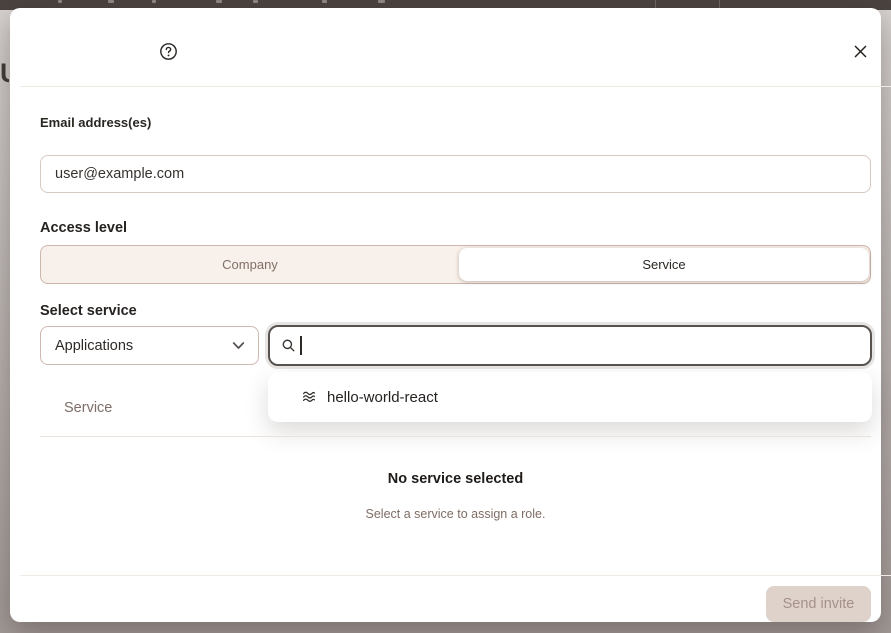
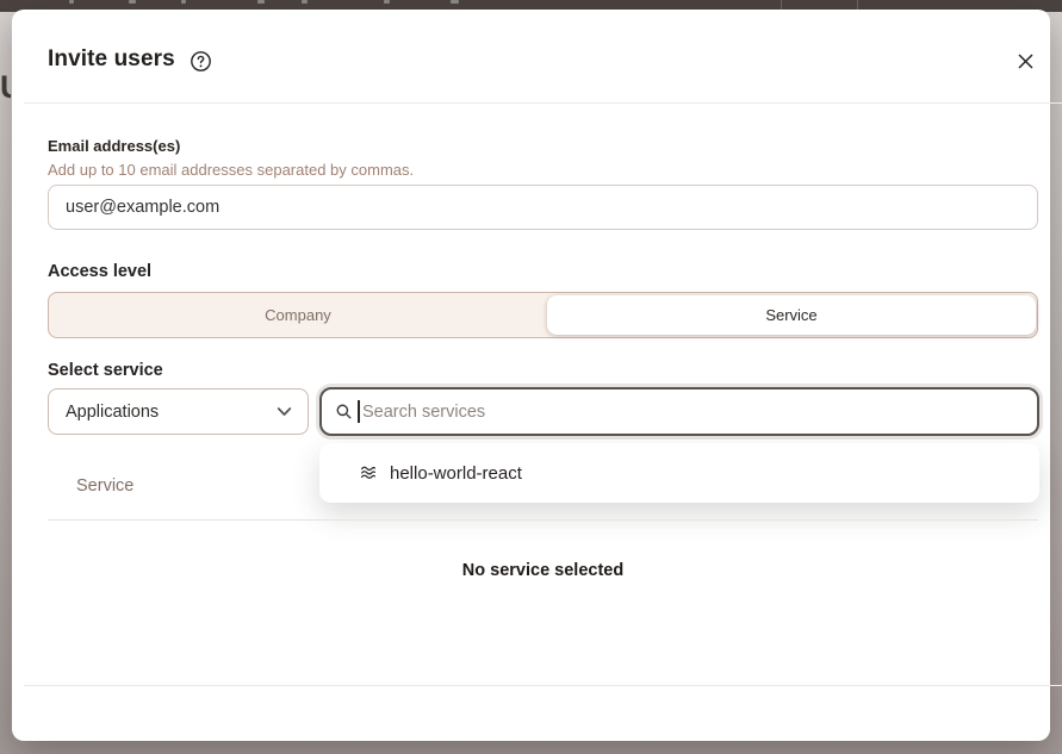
+ Invite users
  Email address(es)
+ Add up to 10 email addresses separated by commas.
  user@example.com
  Access level
  Company
  Service
  Select service
  Applications
+ Search services
  hello-world-react
  Service
  No service selected
- Select a service to assign a role.
- Send invite
